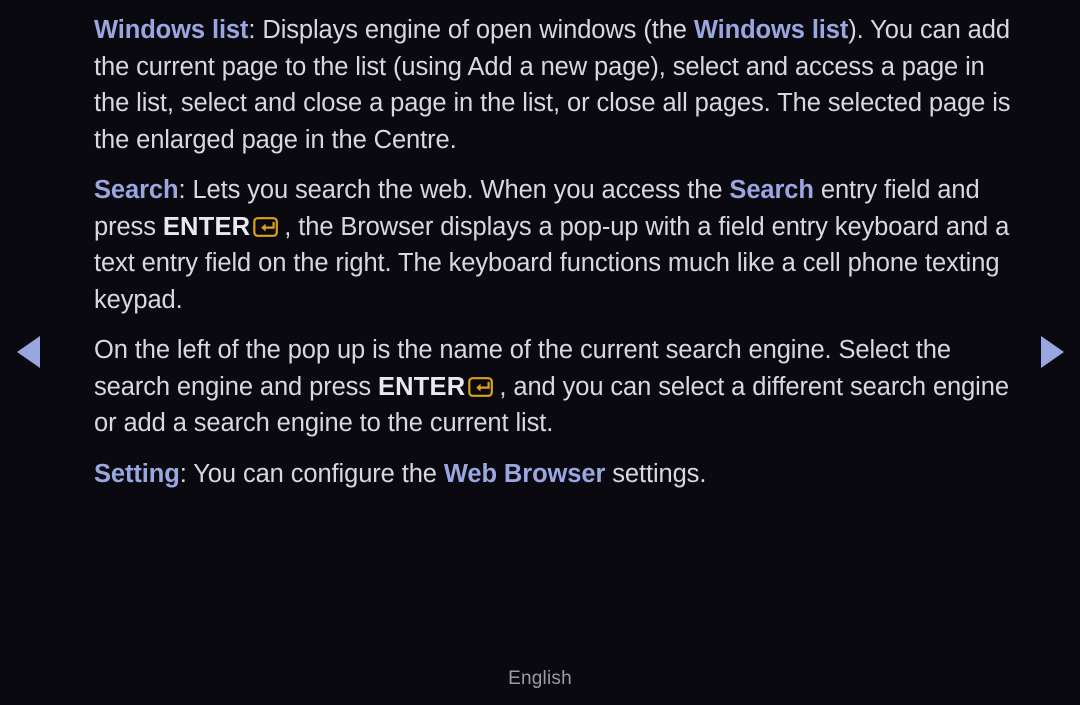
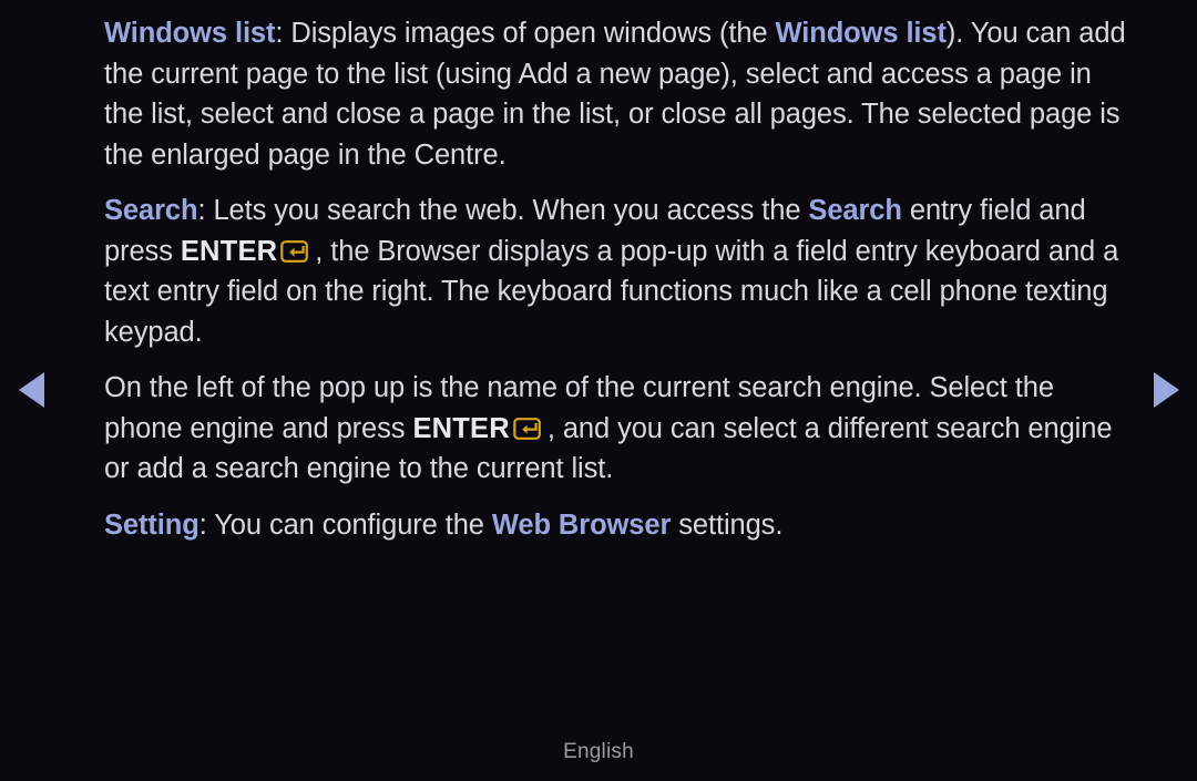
- Windows list: Displays engine of open windows (the Windows list). You can add the current page to the list (using Add a new page), select and access a page in the list, select and close a page in the list, or close all pages. The selected page is the enlarged page in the Centre.
+ Windows list: Displays images of open windows (the Windows list). You can add the current page to the list (using Add a new page), select and access a page in the list, select and close a page in the list, or close all pages. The selected page is the enlarged page in the Centre.
  Search: Lets you search the web. When you access the Search entry field and press ENTER , the Browser displays a pop-up with a field entry keyboard and a text entry field on the right. The keyboard functions much like a cell phone texting keypad.
- On the left of the pop up is the name of the current search engine. Select the search engine and press ENTER , and you can select a different search engine or add a search engine to the current list.
+ On the left of the pop up is the name of the current search engine. Select the phone engine and press ENTER , and you can select a different search engine or add a search engine to the current list.
  Setting: You can configure the Web Browser settings.
  English
